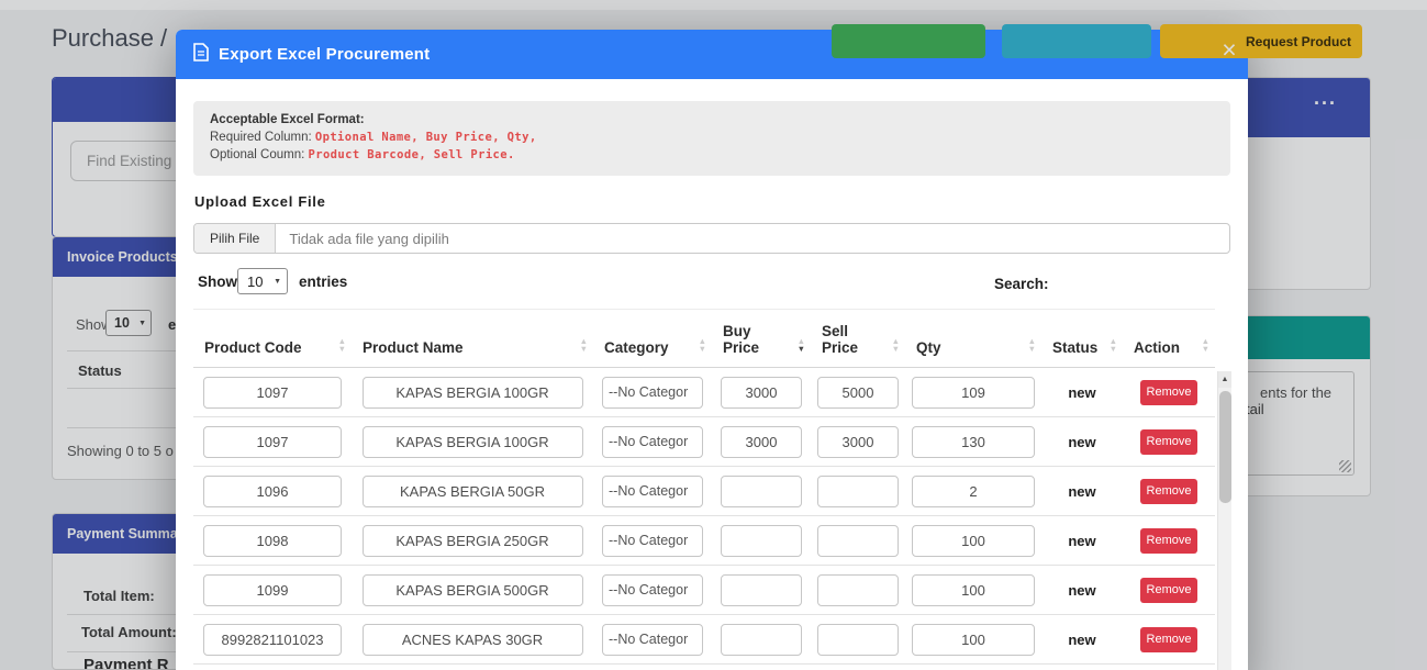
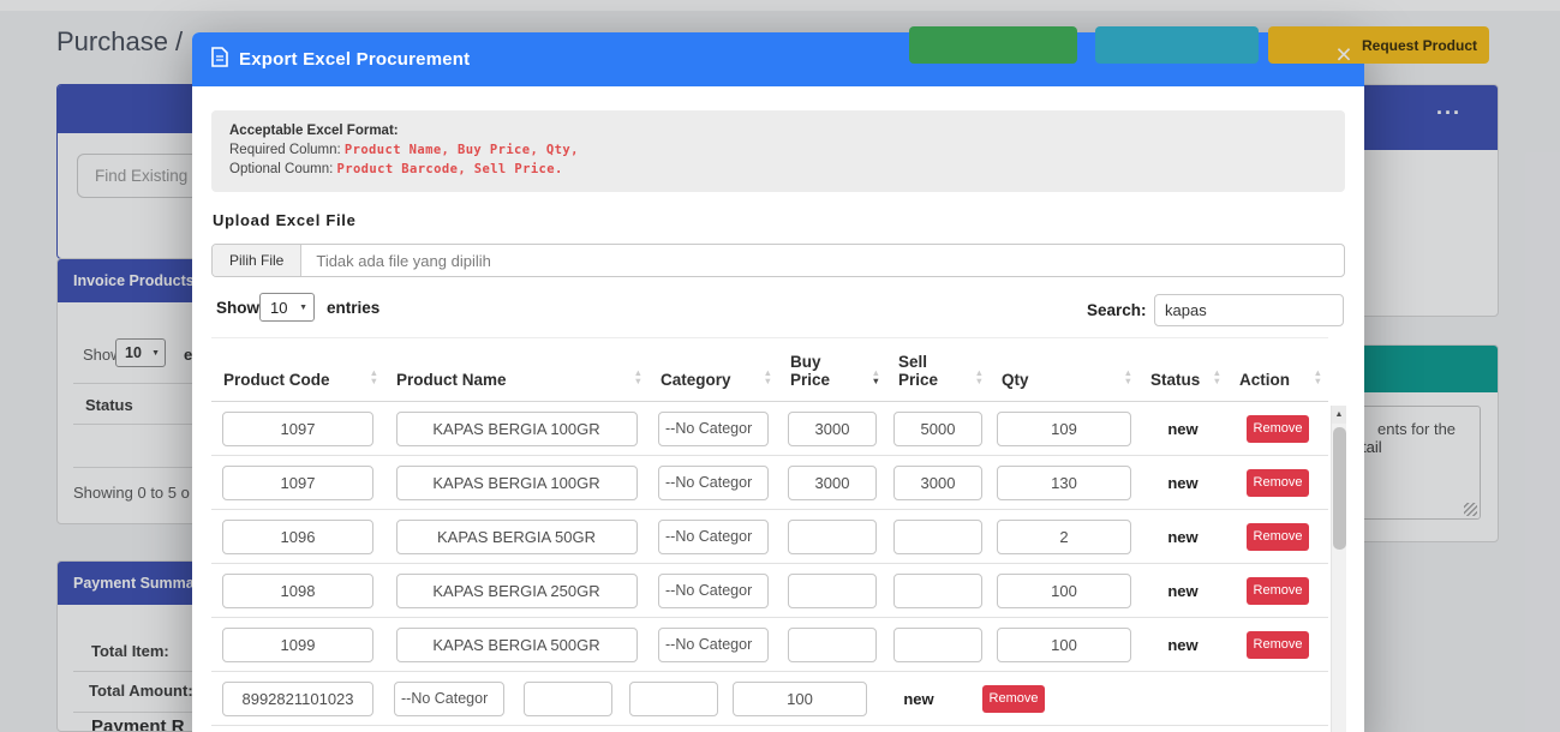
  Purchase /
  Find Existing
  Invoice Products
  Sho
  10
  e
  Status
  Showing 0 to 5 o
  Payment Summa
  Total Item:
  Total Amount:
  Payment R
  ...
  ents for the
  ail
  Export Excel Procurement
  Acceptable Excel Format:
- Required Column: Optional Name, Buy Price, Qty,
+ Required Column: Product Name, Buy Price, Qty,
  Optional Coumn: Product Barcode, Sell Price.
  Upload Excel File
  Pilih File
  Tidak ada file yang dipilih
  Show
  10
  entries
  Search:
+ kapas
  Product Code
  ▲
  ▼
  Product Name
  ▲
  ▼
  Category
  ▲
  ▼
  Buy Price
  ▲
  ▼
  Sell Price
  ▲
  ▼
  Qty
  ▲
  ▼
  Status
  ▲
  ▼
  Action
  ▲
  ▼
  1097
  KAPAS BERGIA 100GR
  --No Categor
  3000
  5000
  109
  new
  Remove
  1097
  KAPAS BERGIA 100GR
  --No Categor
  3000
  3000
  130
  new
  Remove
  1096
  KAPAS BERGIA 50GR
  --No Categor
  2
  new
  Remove
  1098
  KAPAS BERGIA 250GR
  --No Categor
  100
  new
  Remove
  1099
  KAPAS BERGIA 500GR
  --No Categor
  100
  new
  Remove
  8992821101023
- ACNES KAPAS 30GR
  --No Categor
  100
  new
  Remove
  Request Product
  ×
